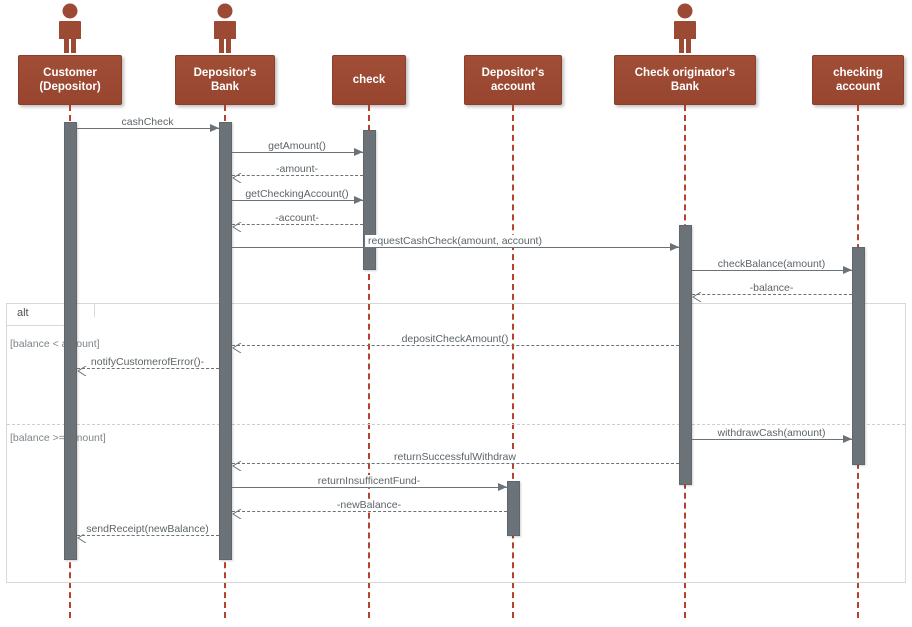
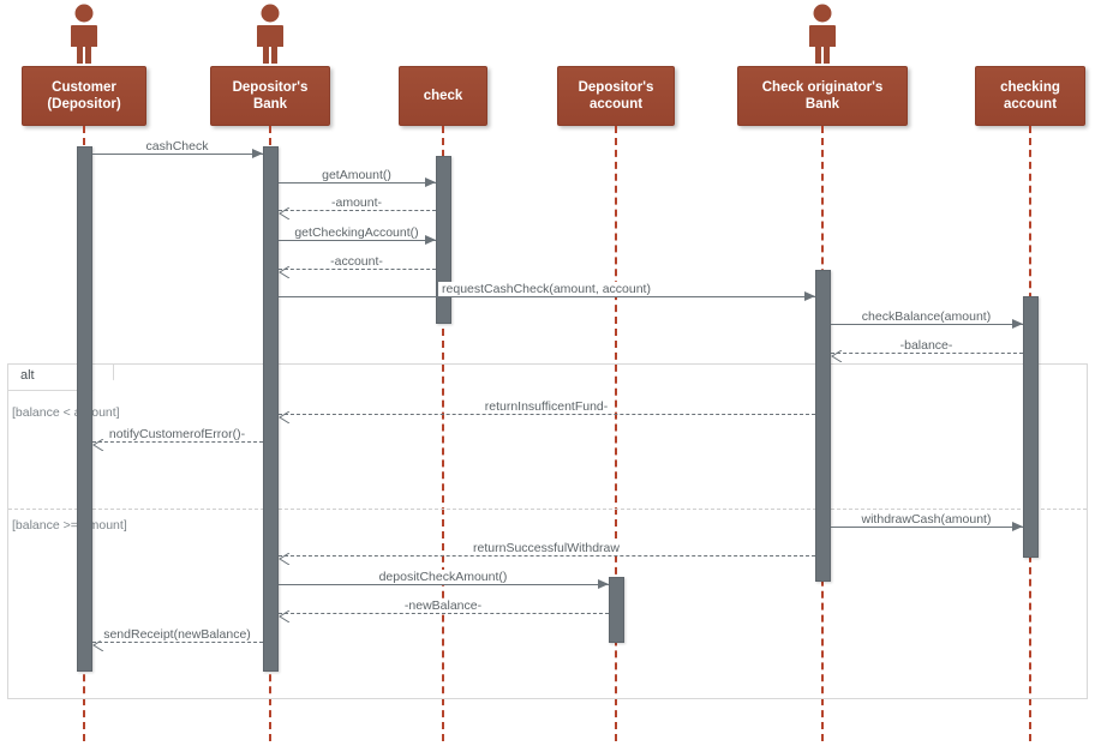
  Customer
  (Depositor)
  Depositor's
  Bank
  check
  Depositor's
  account
  Check originator's
  Bank
  checking
  account
  alt
  [balance <ount]
  [balance >=mount]
  cashCheck
  getAmount()
  -amount-
  getCheckingAccount()
  -account-
  requestCashCheck(amount, account)
  checkBalance(amount)
  -balance-
- depositCheckAmount()
+ returnInsufficentFund-
  notifyCustomerofError()-
  withdrawCash(amount)
  returnSuccessfulWithdraw
- returnInsufficentFund-
+ depositCheckAmount()
  -newBalance-
  sendReceipt(newBalance)
